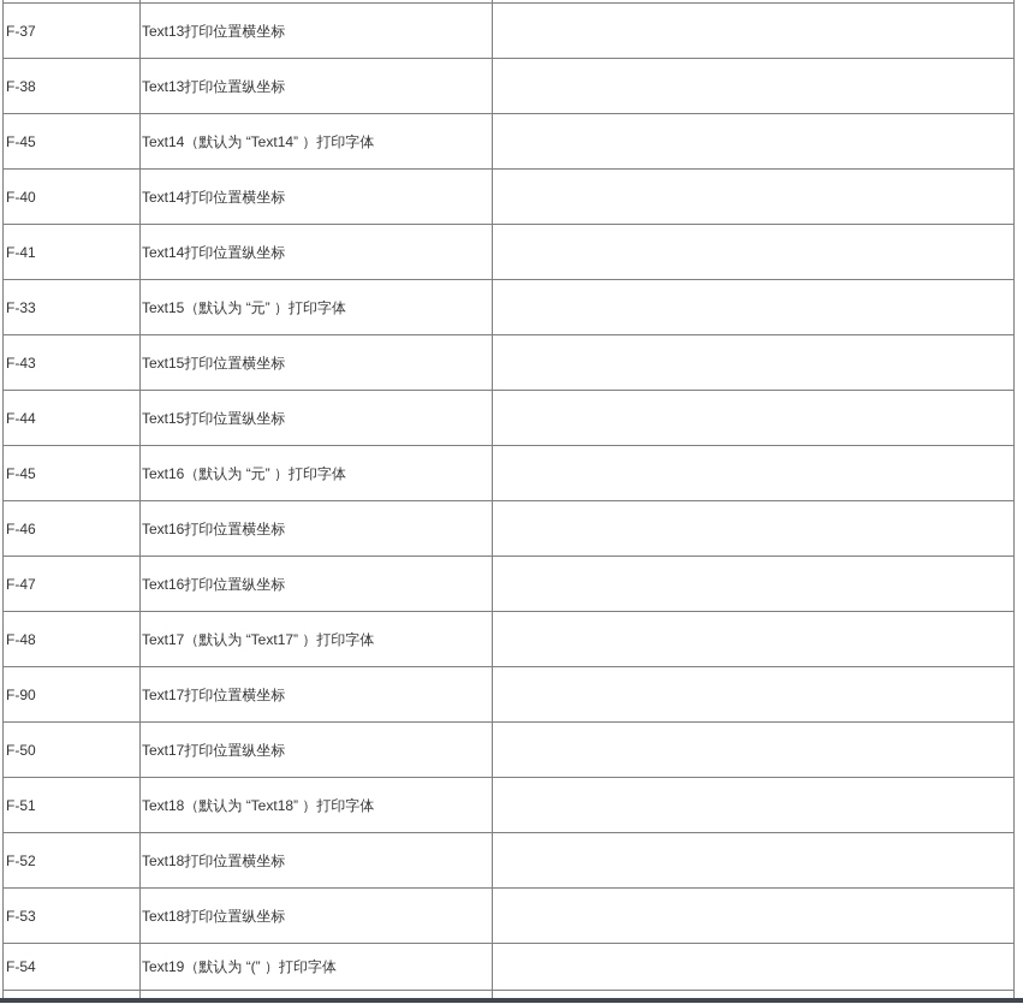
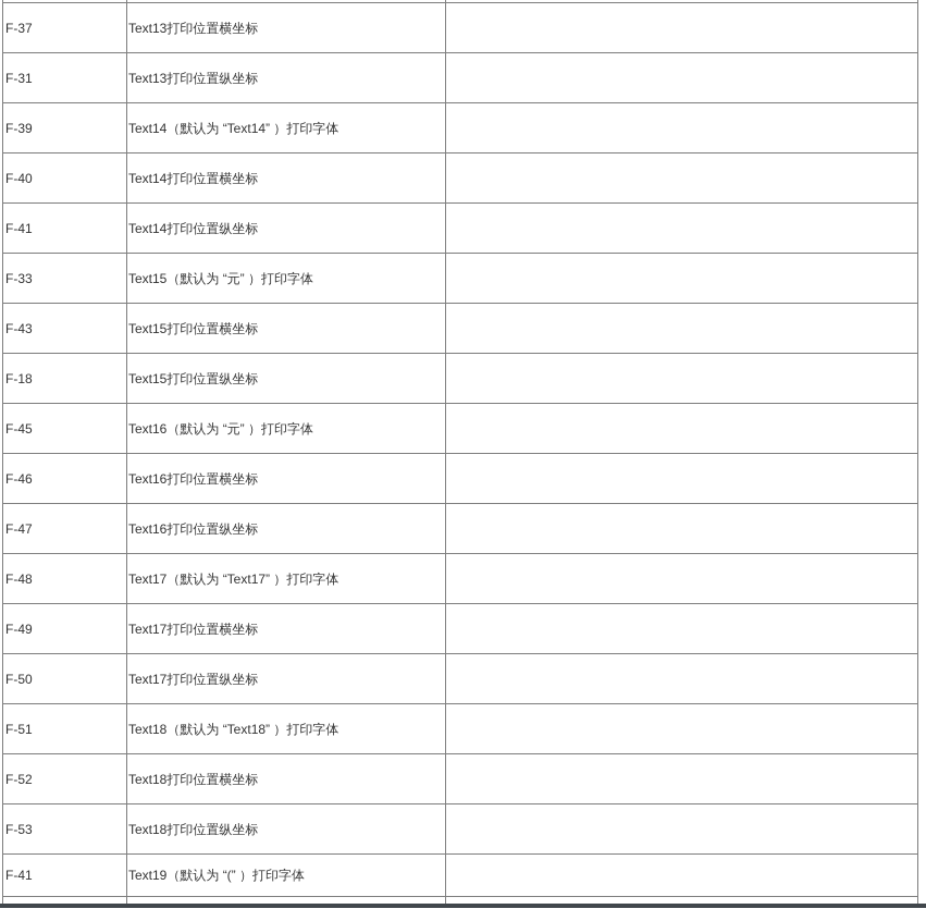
  F-37	Text13打印位置横坐标
- F-38	Text13打印位置纵坐标
+ F-31	Text13打印位置纵坐标
- F-45	Text14（默认为 “Text14” ）打印字体
+ F-39	Text14（默认为 “Text14” ）打印字体
  F-40	Text14打印位置横坐标
  F-41	Text14打印位置纵坐标
  F-33	Text15（默认为 “元” ）打印字体
  F-43	Text15打印位置横坐标
- F-44	Text15打印位置纵坐标
+ F-18	Text15打印位置纵坐标
  F-45	Text16（默认为 “元” ）打印字体
  F-46	Text16打印位置横坐标
  F-47	Text16打印位置纵坐标
  F-48	Text17（默认为 “Text17” ）打印字体
- F-90	Text17打印位置横坐标
+ F-49	Text17打印位置横坐标
  F-50	Text17打印位置纵坐标
  F-51	Text18（默认为 “Text18” ）打印字体
  F-52	Text18打印位置横坐标
  F-53	Text18打印位置纵坐标
- F-54	Text19（默认为 “(” ）打印字体
+ F-41	Text19（默认为 “(” ）打印字体
